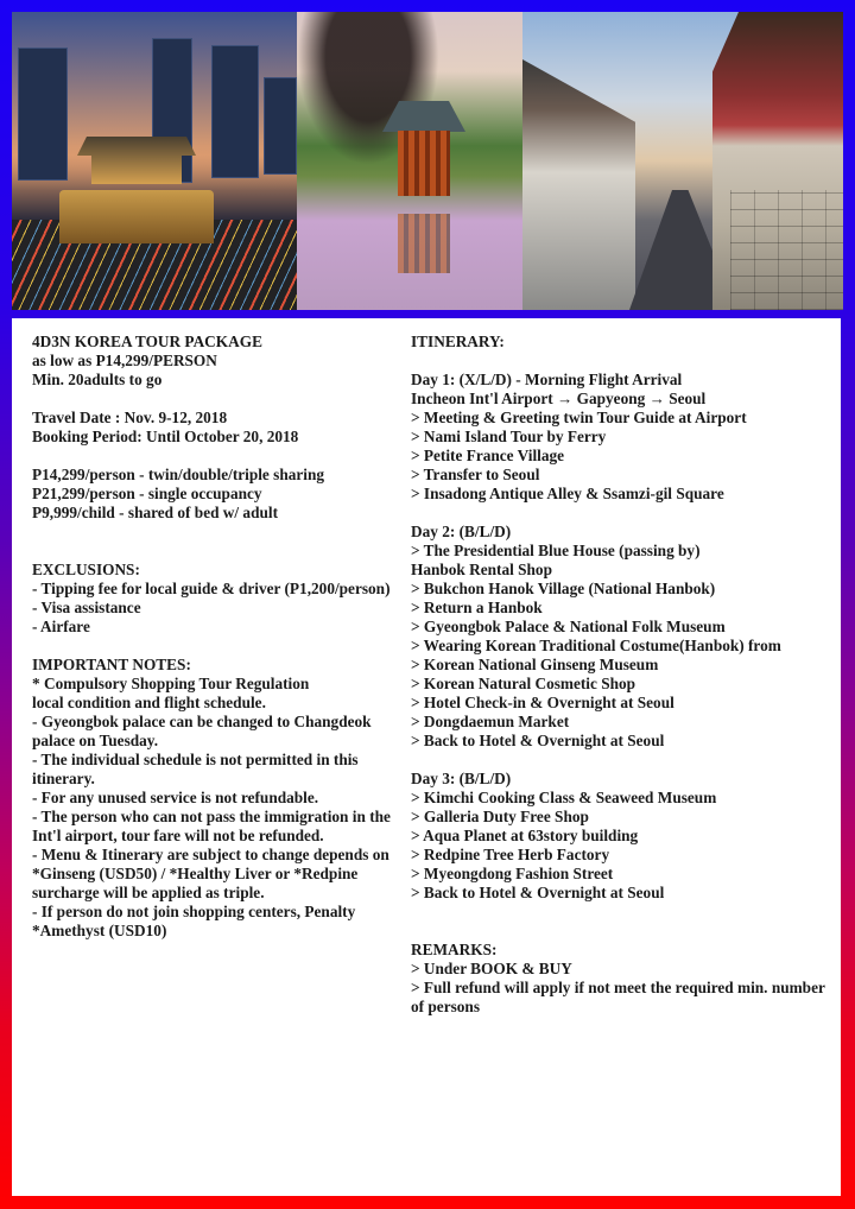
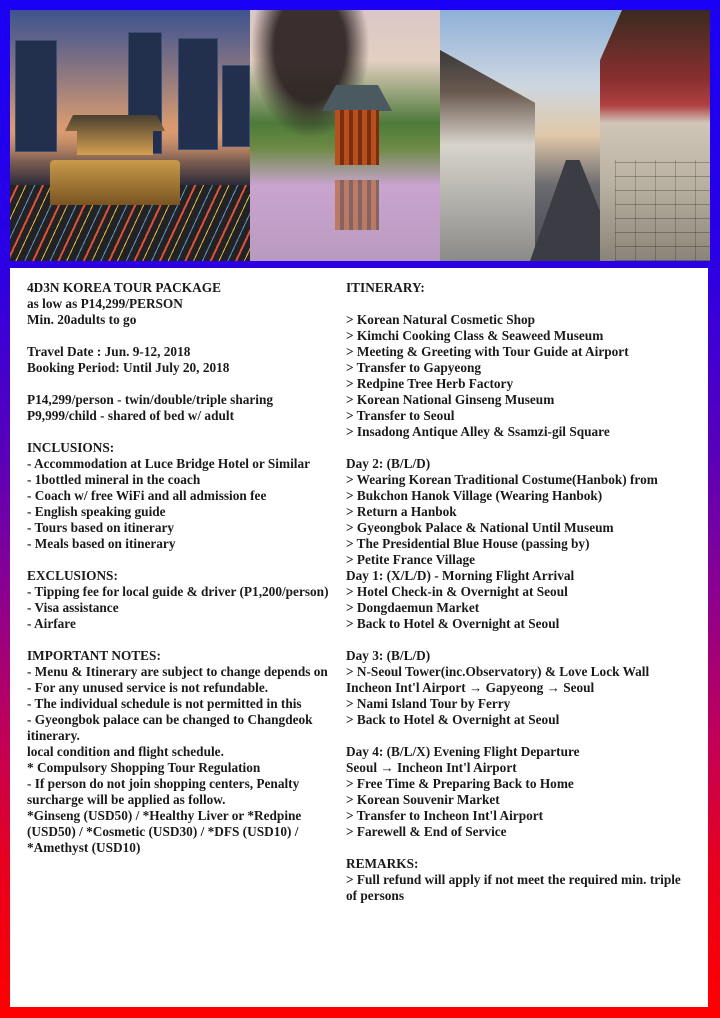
  4D3N KOREA TOUR PACKAGE
  as low as P14,299/PERSON
  Min. 20adults to go
- Travel Date : Nov. 9-12, 2018
+ Travel Date : Jun. 9-12, 2018
- Booking Period: Until October 20, 2018
+ Booking Period: Until July 20, 2018
  P14,299/person - twin/double/triple sharing
- P21,299/person - single occupancy
  P9,999/child - shared of bed w/ adult
+ INCLUSIONS:
+ - Accommodation at Luce Bridge Hotel or Similar
+ - 1bottled mineral in the coach
+ - Coach w/ free WiFi and all admission fee
+ - English speaking guide
+ - Tours based on itinerary
+ - Meals based on itinerary
  EXCLUSIONS:
  - Tipping fee for local guide & driver (P1,200/person)
  - Visa assistance
  - Airfare
  IMPORTANT NOTES:
- * Compulsory Shopping Tour Regulation
+ - Menu & Itinerary are subject to change depends on
- local condition and flight schedule.
+ - For any unused service is not refundable.
- - Gyeongbok palace can be changed to Changdeok
+ - The individual schedule is not permitted in this
- palace on Tuesday.
- - The individual schedule is not permitted in this
+ - Gyeongbok palace can be changed to Changdeok
  itinerary.
- - For any unused service is not refundable.
+ local condition and flight schedule.
- - The person who can not pass the immigration in the
- Int'l airport, tour fare will not be refunded.
- - Menu & Itinerary are subject to change depends on
+ * Compulsory Shopping Tour Regulation
- *Ginseng (USD50) / *Healthy Liver or *Redpine
+ - If person do not join shopping centers, Penalty
- surcharge will be applied as triple.
+ surcharge will be applied as follow.
- - If person do not join shopping centers, Penalty
+ *Ginseng (USD50) / *Healthy Liver or *Redpine
+ (USD50) / *Cosmetic (USD30) / *DFS (USD10) /
  *Amethyst (USD10)
  ITINERARY:
- Day 1: (X/L/D) - Morning Flight Arrival
+ > Korean Natural Cosmetic Shop
- Incheon Int'l Airport → Gapyeong → Seoul
+ > Kimchi Cooking Class & Seaweed Museum
- > Meeting & Greeting twin Tour Guide at Airport
+ > Meeting & Greeting with Tour Guide at Airport
+ > Transfer to Gapyeong
- > Nami Island Tour by Ferry
+ > Redpine Tree Herb Factory
- > Petite France Village
+ > Korean National Ginseng Museum
  > Transfer to Seoul
  > Insadong Antique Alley & Ssamzi-gil Square
  Day 2: (B/L/D)
- > The Presidential Blue House (passing by)
+ > Wearing Korean Traditional Costume(Hanbok) from
- Hanbok Rental Shop
- > Bukchon Hanok Village (National Hanbok)
+ > Bukchon Hanok Village (Wearing Hanbok)
  > Return a Hanbok
- > Gyeongbok Palace & National Folk Museum
+ > Gyeongbok Palace & National Until Museum
- > Wearing Korean Traditional Costume(Hanbok) from
+ > The Presidential Blue House (passing by)
- > Korean National Ginseng Museum
+ > Petite France Village
- > Korean Natural Cosmetic Shop
+ Day 1: (X/L/D) - Morning Flight Arrival
  > Hotel Check-in & Overnight at Seoul
  > Dongdaemun Market
  > Back to Hotel & Overnight at Seoul
  Day 3: (B/L/D)
+ > N-Seoul Tower(inc.Observatory) & Love Lock Wall
- > Kimchi Cooking Class & Seaweed Museum
+ Incheon Int'l Airport → Gapyeong → Seoul
- > Galleria Duty Free Shop
- > Aqua Planet at 63story building
- > Redpine Tree Herb Factory
+ > Nami Island Tour by Ferry
- > Myeongdong Fashion Street
  > Back to Hotel & Overnight at Seoul
+ Day 4: (B/L/X) Evening Flight Departure
+ Seoul → Incheon Int'l Airport
+ > Free Time & Preparing Back to Home
+ > Korean Souvenir Market
+ > Transfer to Incheon Int'l Airport
+ > Farewell & End of Service
  REMARKS:
- > Under BOOK & BUY
- > Full refund will apply if not meet the required min. number
+ > Full refund will apply if not meet the required min. triple
  of persons
